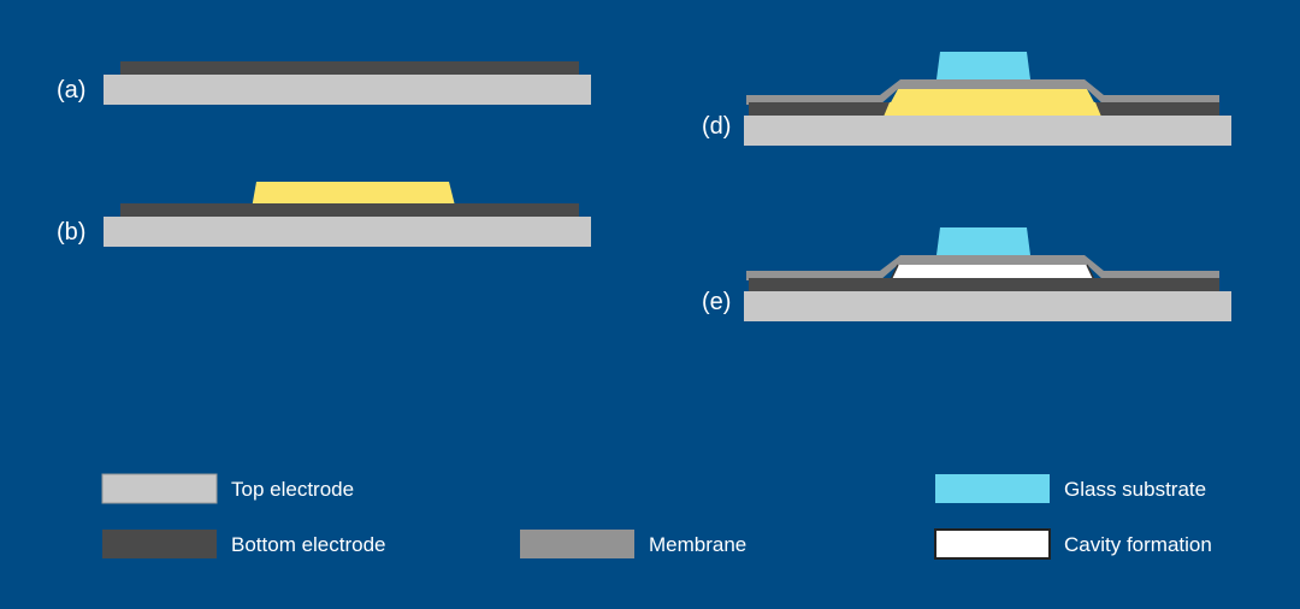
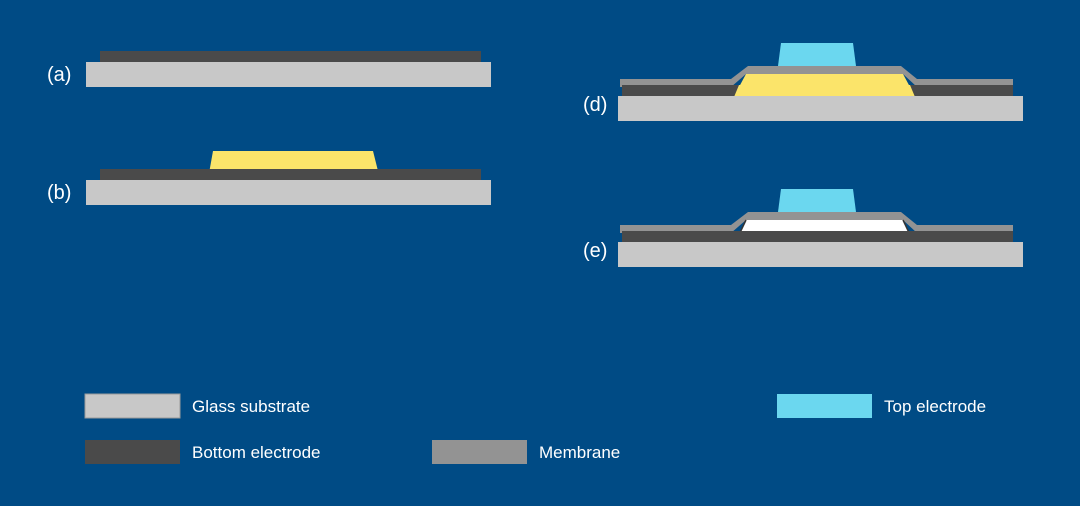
  (a)
  (b)
  (d)
  (e)
- Top electrode
+ Glass substrate
  Bottom electrode
  Membrane
- Glass substrate
+ Top electrode
- Cavity formation
